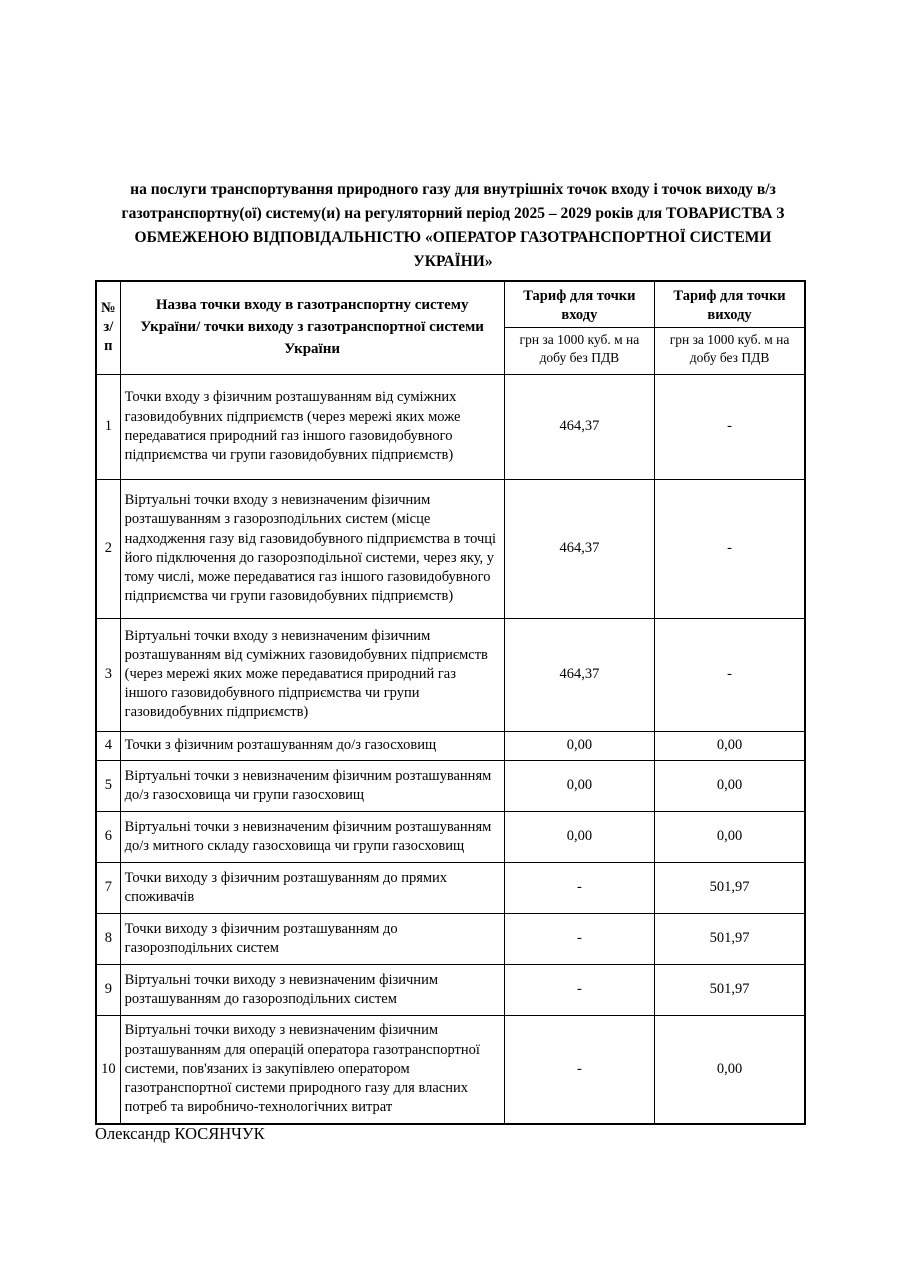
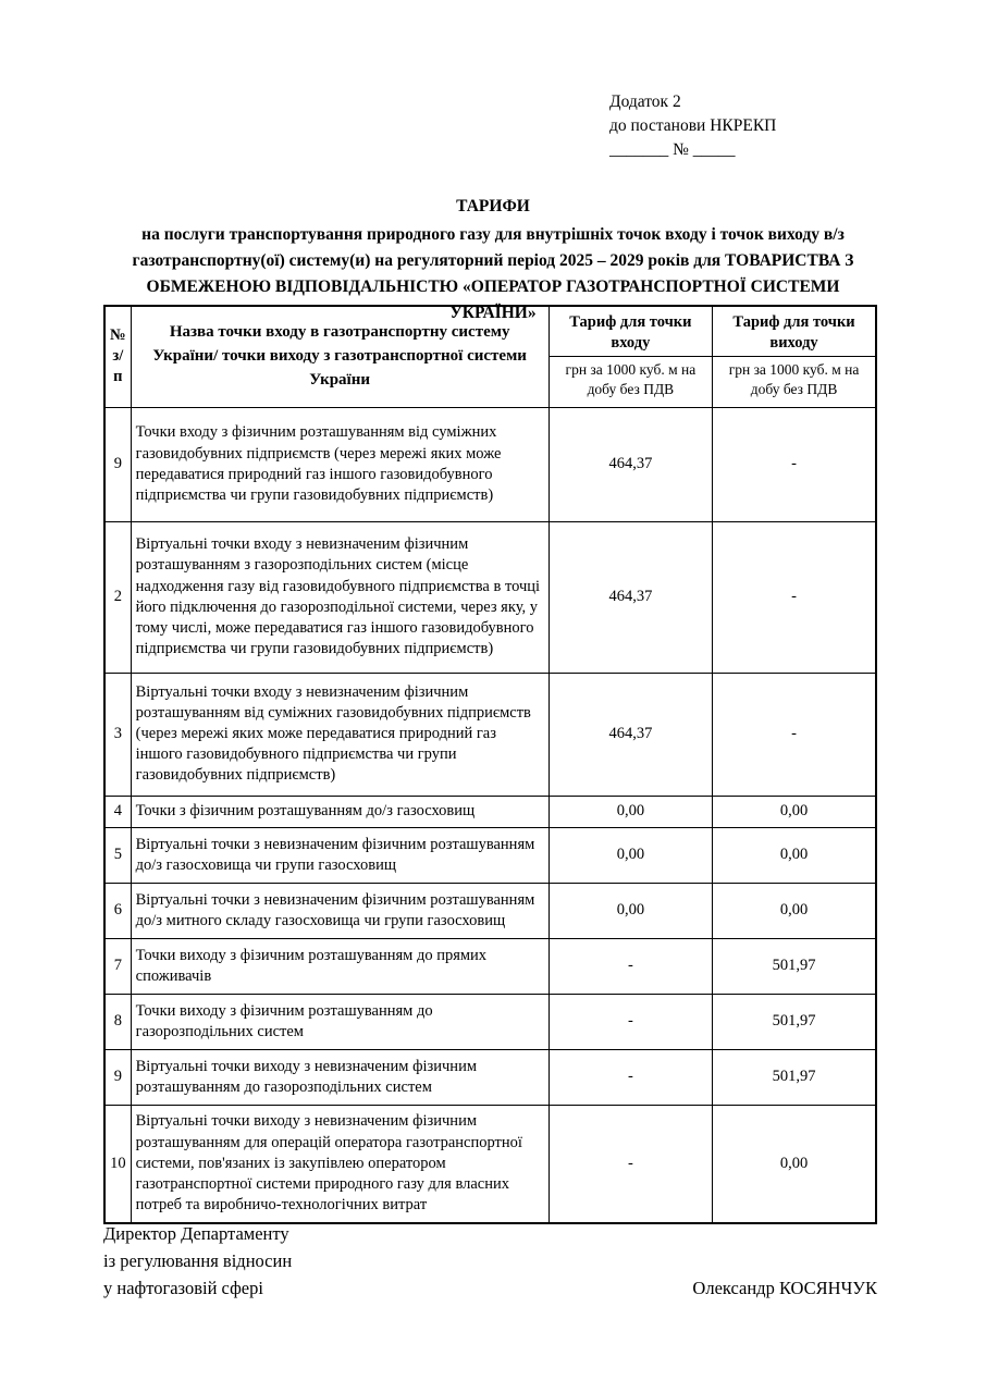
+ Додаток 2
+ до постанови НКРЕКП
+ _______ № _____
+ ТАРИФИ
  на послуги транспортування природного газу для внутрішніх точок входу і точок виходу в/з газотранспортну(ої) систему(и) на регуляторний період 2025 – 2029 років для ТОВАРИСТВА З ОБМЕЖЕНОЮ ВІДПОВІДАЛЬНІСТЮ «ОПЕРАТОР ГАЗОТРАНСПОРТНОЇ СИСТЕМИ УКРАЇНИ»
  № з/п	Назва точки входу в газотранспортну систему України/ точки виходу з газотранспортної системи України	Тариф для точки входу	Тариф для точки виходу
  грн за 1000 куб. м на добу без ПДВ	грн за 1000 куб. м на добу без ПДВ
- 1	Точки входу з фізичним розташуванням від суміжних газовидобувних підприємств (через мережі яких може передаватися природний газ іншого газовидобувного підприємства чи групи газовидобувних підприємств)	464,37	-
+ 9	Точки входу з фізичним розташуванням від суміжних газовидобувних підприємств (через мережі яких може передаватися природний газ іншого газовидобувного підприємства чи групи газовидобувних підприємств)	464,37	-
  2	Віртуальні точки входу з невизначеним фізичним розташуванням з газорозподільних систем (місце надходження газу від газовидобувного підприємства в точці його підключення до газорозподільної системи, через яку, у тому числі, може передаватися газ іншого газовидобувного підприємства чи групи газовидобувних підприємств)	464,37	-
  3	Віртуальні точки входу з невизначеним фізичним розташуванням від суміжних газовидобувних підприємств (через мережі яких може передаватися природний газ іншого газовидобувного підприємства чи групи газовидобувних підприємств)	464,37	-
  4	Точки з фізичним розташуванням до/з газосховищ	0,00	0,00
  5	Віртуальні точки з невизначеним фізичним розташуванням до/з газосховища чи групи газосховищ	0,00	0,00
  6	Віртуальні точки з невизначеним фізичним розташуванням до/з митного складу газосховища чи групи газосховищ	0,00	0,00
  7	Точки виходу з фізичним розташуванням до прямих споживачів	-	501,97
  8	Точки виходу з фізичним розташуванням до газорозподільних систем	-	501,97
  9	Віртуальні точки виходу з невизначеним фізичним розташуванням до газорозподільних систем	-	501,97
  10	Віртуальні точки виходу з невизначеним фізичним розташуванням для операцій оператора газотранспортної системи, пов'язаних із закупівлею оператором газотранспортної системи природного газу для власних потреб та виробничо-технологічних витрат	-	0,00
+ Директор Департаменту
+ із регулювання відносин
+ у нафтогазовій сфері
  Олександр КОСЯНЧУК
